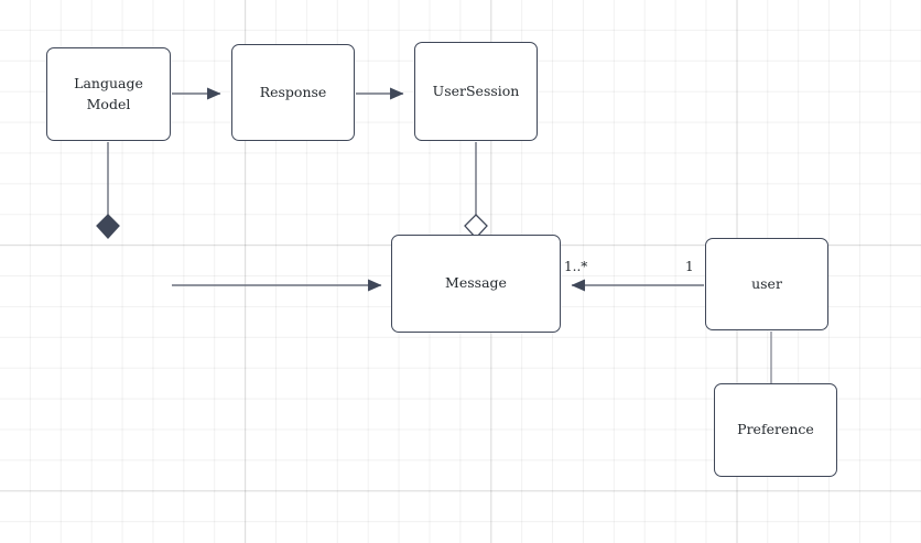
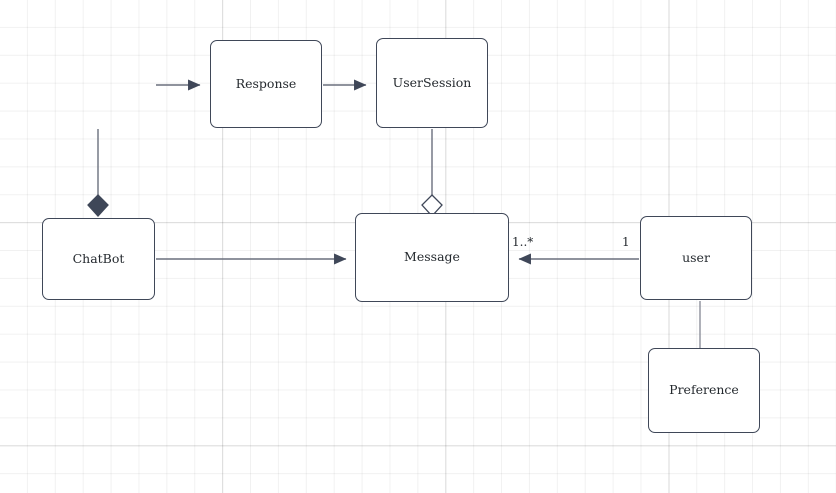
- Language
- Model
  Response
  UserSession
+ ChatBot
  Message
  user
  Preference
  1..*
  1
